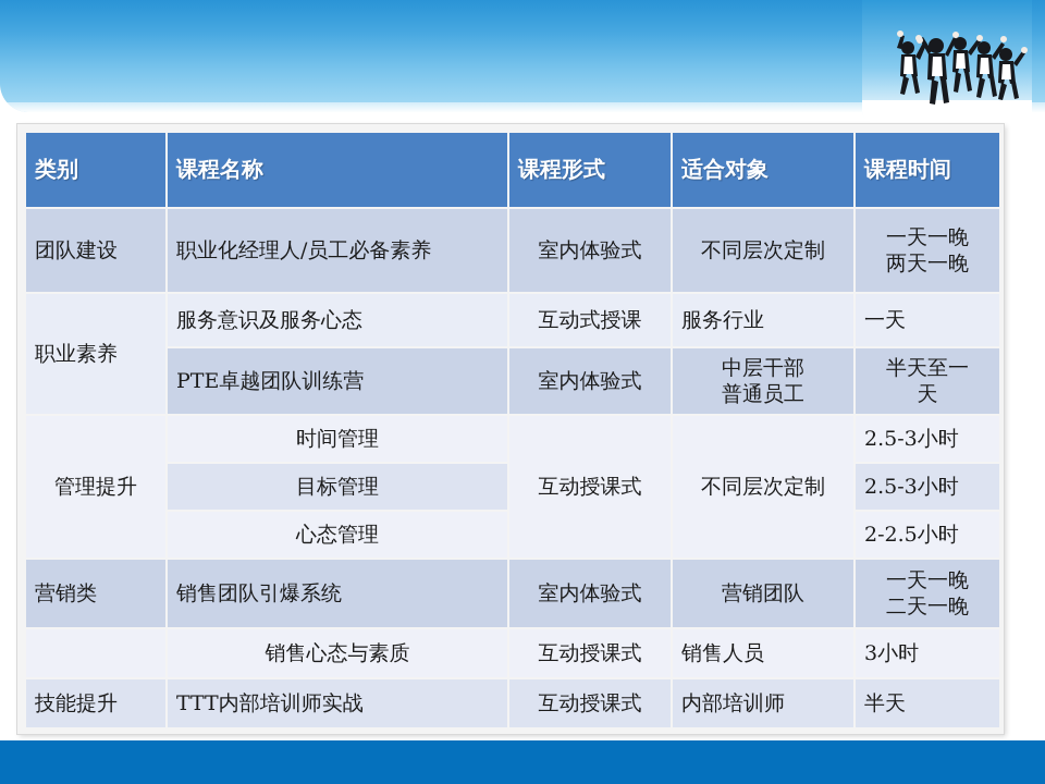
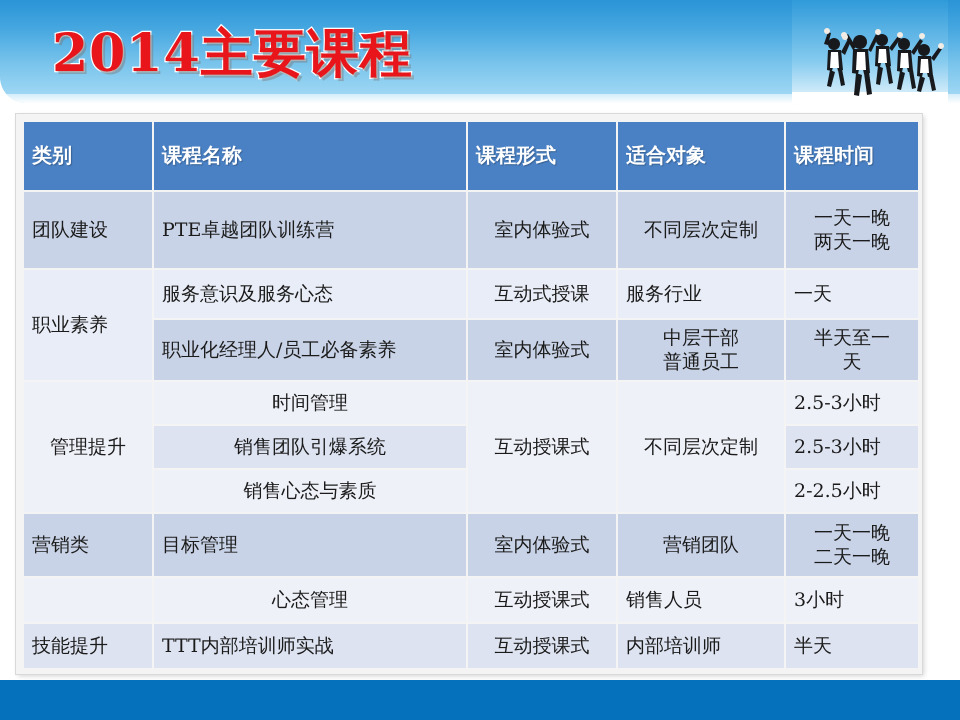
+ 2014主要课程
  类别	课程名称	课程形式	适合对象	课程时间
- 团队建设	职业化经理人/员工必备素养	室内体验式	不同层次定制	一天一晚 两天一晚
+ 团队建设	PTE卓越团队训练营	室内体验式	不同层次定制	一天一晚 两天一晚
  职业素养	服务意识及服务心态	互动式授课	服务行业	一天
- PTE卓越团队训练营	室内体验式	中层干部 普通员工	半天至一 天
+ 职业化经理人/员工必备素养	室内体验式	中层干部 普通员工	半天至一 天
  管理提升	时间管理	互动授课式	不同层次定制	2.5-3小时
- 目标管理	2.5-3小时
+ 销售团队引爆系统	2.5-3小时
- 心态管理	2-2.5小时
+ 销售心态与素质	2-2.5小时
- 营销类	销售团队引爆系统	室内体验式	营销团队	一天一晚 二天一晚
+ 营销类	目标管理	室内体验式	营销团队	一天一晚 二天一晚
- 	销售心态与素质	互动授课式	销售人员	3小时
+ 	心态管理	互动授课式	销售人员	3小时
  技能提升	TTT内部培训师实战	互动授课式	内部培训师	半天
